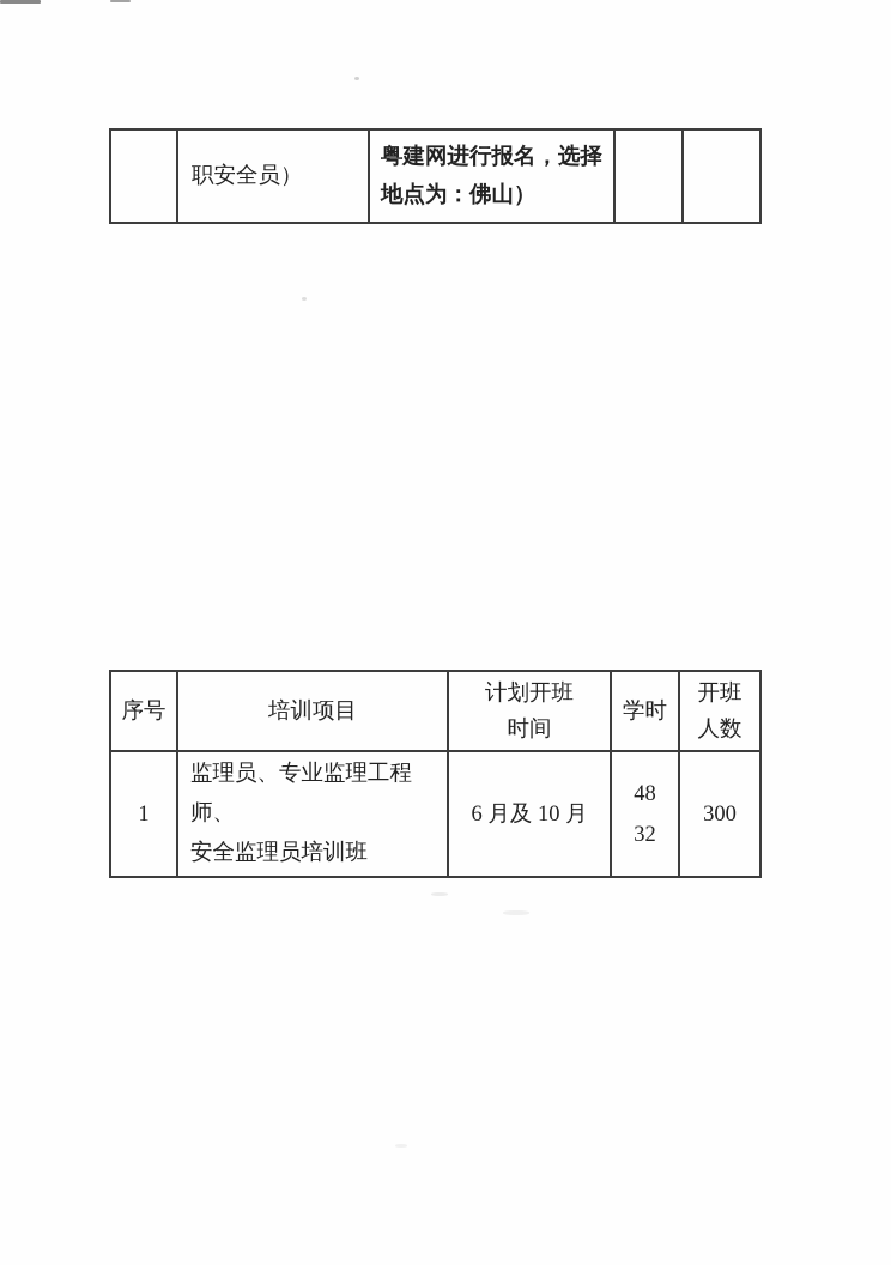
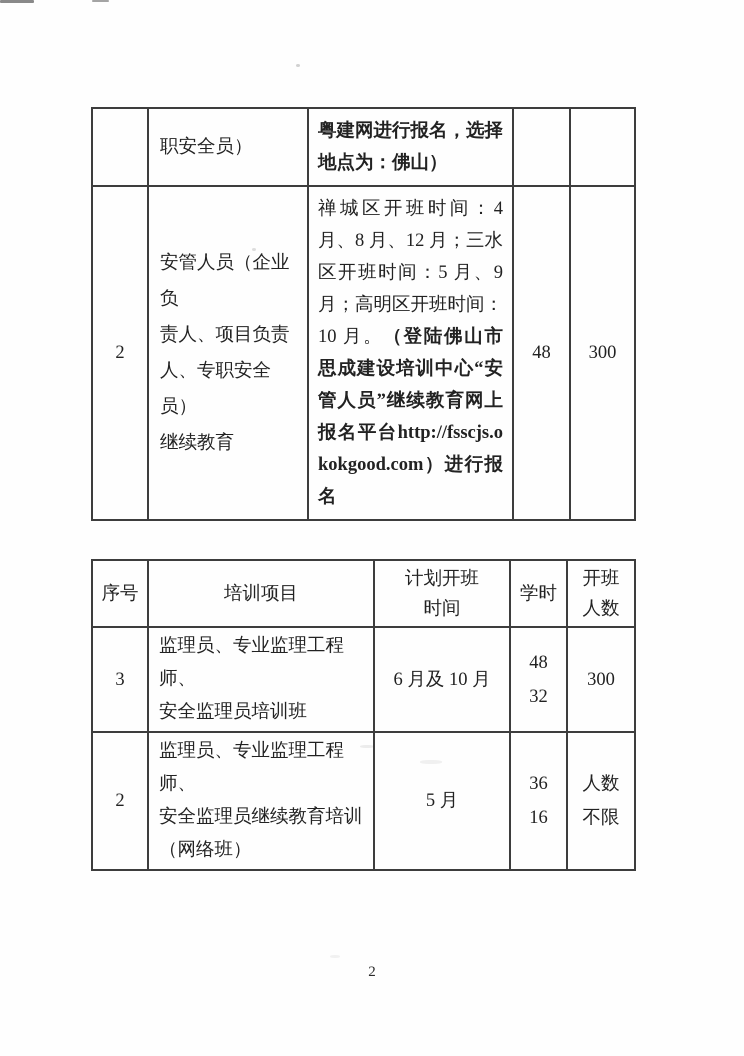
  	职安全员）	粤建网进行报名，选择地点为：佛山）
+ 2	安管人员（企业负 责人、项目负责 人、专职安全员） 继续教育	禅城区开班时间：4 月、8 月、12 月；三水区开班时间：5 月、9 月；高明区开班时间：10 月。（登陆佛山市思成建设培训中心“安管人员”继续教育网上报名平台http://fsscjs.okokgood.com）进行报名	48	300
  序号	培训项目	计划开班 时间	学时	开班 人数
- 1	监理员、专业监理工程师、 安全监理员培训班	6 月及 10 月	48 32	300
+ 3	监理员、专业监理工程师、 安全监理员培训班	6 月及 10 月	48 32	300
+ 2	监理员、专业监理工程师、 安全监理员继续教育培训 （网络班）	5 月	36 16	人数 不限
+ 2
